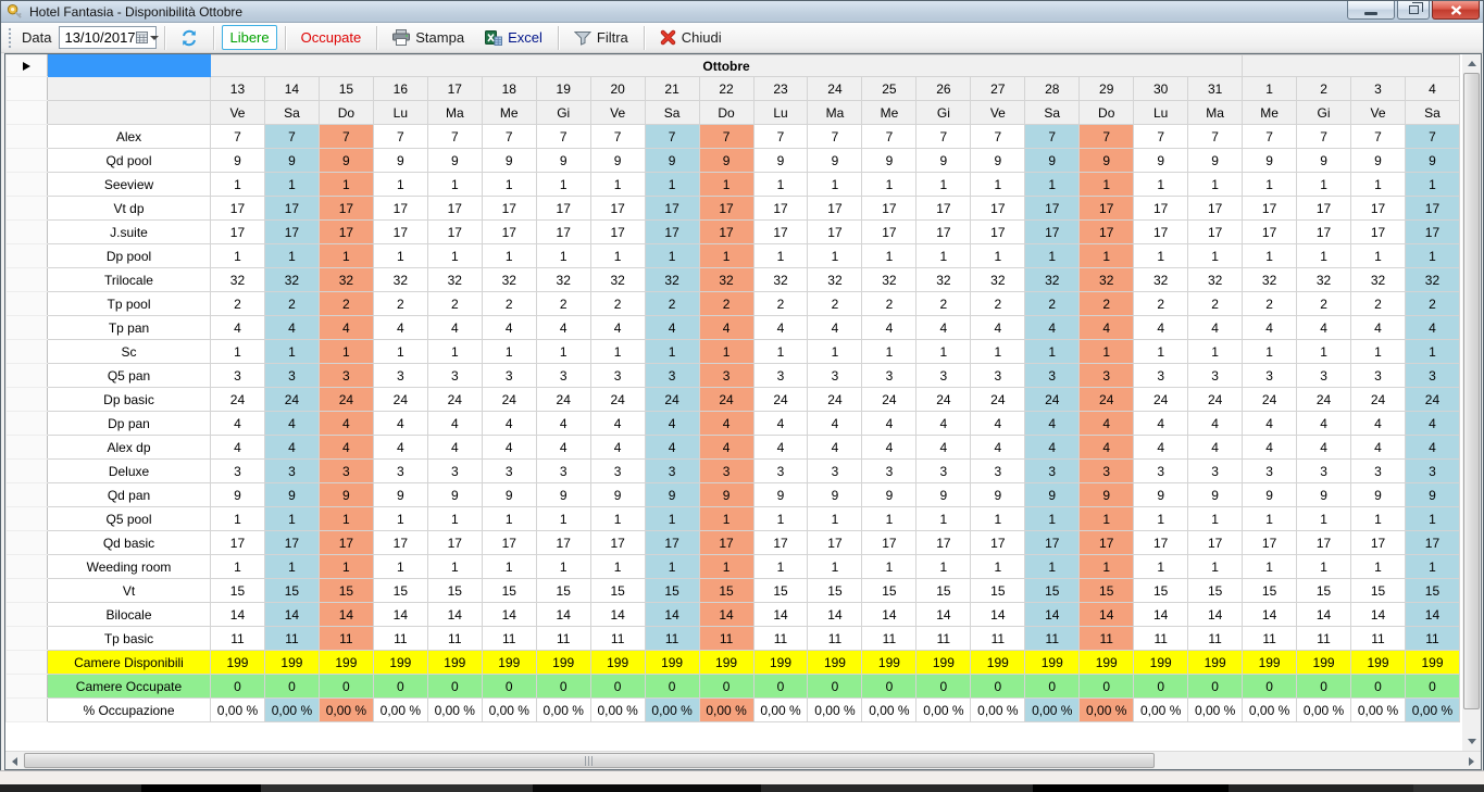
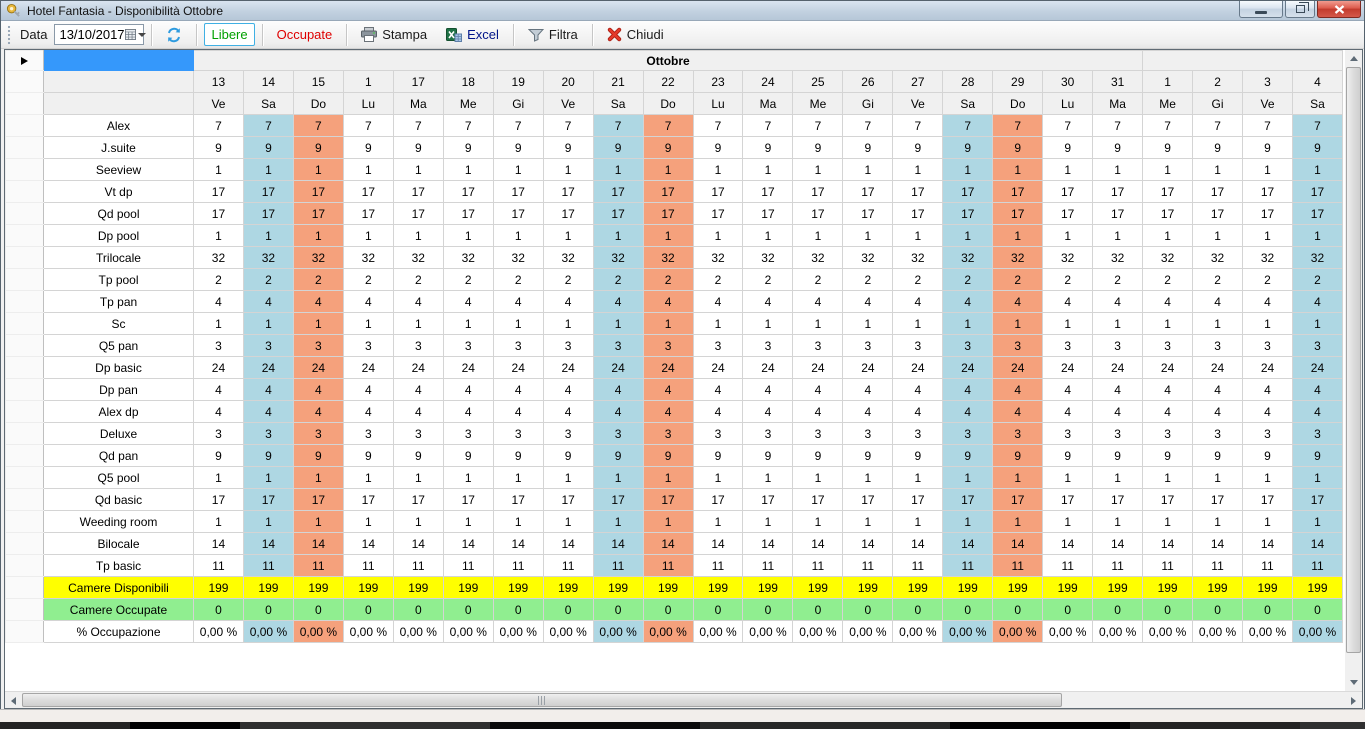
  Hotel Fantasia - Disponibilità Ottobre
  Data
  13/10/2017
  Libere
  Occupate
  Stampa
  Excel
  Filtra
  Chiudi
  		Ottobre
- 		13	14	15	16	17	18	19	20	21	22	23	24	25	26	27	28	29	30	31	1	2	3	4
+ 		13	14	15	1	17	18	19	20	21	22	23	24	25	26	27	28	29	30	31	1	2	3	4
  		Ve	Sa	Do	Lu	Ma	Me	Gi	Ve	Sa	Do	Lu	Ma	Me	Gi	Ve	Sa	Do	Lu	Ma	Me	Gi	Ve	Sa
  	Alex	7	7	7	7	7	7	7	7	7	7	7	7	7	7	7	7	7	7	7	7	7	7	7
- 	Qd pool	9	9	9	9	9	9	9	9	9	9	9	9	9	9	9	9	9	9	9	9	9	9	9
+ 	J.suite	9	9	9	9	9	9	9	9	9	9	9	9	9	9	9	9	9	9	9	9	9	9	9
  	Seeview	1	1	1	1	1	1	1	1	1	1	1	1	1	1	1	1	1	1	1	1	1	1	1
  	Vt dp	17	17	17	17	17	17	17	17	17	17	17	17	17	17	17	17	17	17	17	17	17	17	17
- 	J.suite	17	17	17	17	17	17	17	17	17	17	17	17	17	17	17	17	17	17	17	17	17	17	17
+ 	Qd pool	17	17	17	17	17	17	17	17	17	17	17	17	17	17	17	17	17	17	17	17	17	17	17
  	Dp pool	1	1	1	1	1	1	1	1	1	1	1	1	1	1	1	1	1	1	1	1	1	1	1
  	Trilocale	32	32	32	32	32	32	32	32	32	32	32	32	32	32	32	32	32	32	32	32	32	32	32
  	Tp pool	2	2	2	2	2	2	2	2	2	2	2	2	2	2	2	2	2	2	2	2	2	2	2
  	Tp pan	4	4	4	4	4	4	4	4	4	4	4	4	4	4	4	4	4	4	4	4	4	4	4
  	Sc	1	1	1	1	1	1	1	1	1	1	1	1	1	1	1	1	1	1	1	1	1	1	1
  	Q5 pan	3	3	3	3	3	3	3	3	3	3	3	3	3	3	3	3	3	3	3	3	3	3	3
  	Dp basic	24	24	24	24	24	24	24	24	24	24	24	24	24	24	24	24	24	24	24	24	24	24	24
  	Dp pan	4	4	4	4	4	4	4	4	4	4	4	4	4	4	4	4	4	4	4	4	4	4	4
  	Alex dp	4	4	4	4	4	4	4	4	4	4	4	4	4	4	4	4	4	4	4	4	4	4	4
  	Deluxe	3	3	3	3	3	3	3	3	3	3	3	3	3	3	3	3	3	3	3	3	3	3	3
  	Qd pan	9	9	9	9	9	9	9	9	9	9	9	9	9	9	9	9	9	9	9	9	9	9	9
  	Q5 pool	1	1	1	1	1	1	1	1	1	1	1	1	1	1	1	1	1	1	1	1	1	1	1
  	Qd basic	17	17	17	17	17	17	17	17	17	17	17	17	17	17	17	17	17	17	17	17	17	17	17
  	Weeding room	1	1	1	1	1	1	1	1	1	1	1	1	1	1	1	1	1	1	1	1	1	1	1
- 	Vt	15	15	15	15	15	15	15	15	15	15	15	15	15	15	15	15	15	15	15	15	15	15	15
  	Bilocale	14	14	14	14	14	14	14	14	14	14	14	14	14	14	14	14	14	14	14	14	14	14	14
  	Tp basic	11	11	11	11	11	11	11	11	11	11	11	11	11	11	11	11	11	11	11	11	11	11	11
  	Camere Disponibili	199	199	199	199	199	199	199	199	199	199	199	199	199	199	199	199	199	199	199	199	199	199	199
  	Camere Occupate	0	0	0	0	0	0	0	0	0	0	0	0	0	0	0	0	0	0	0	0	0	0	0
  	% Occupazione	0,00 %	0,00 %	0,00 %	0,00 %	0,00 %	0,00 %	0,00 %	0,00 %	0,00 %	0,00 %	0,00 %	0,00 %	0,00 %	0,00 %	0,00 %	0,00 %	0,00 %	0,00 %	0,00 %	0,00 %	0,00 %	0,00 %	0,00 %
